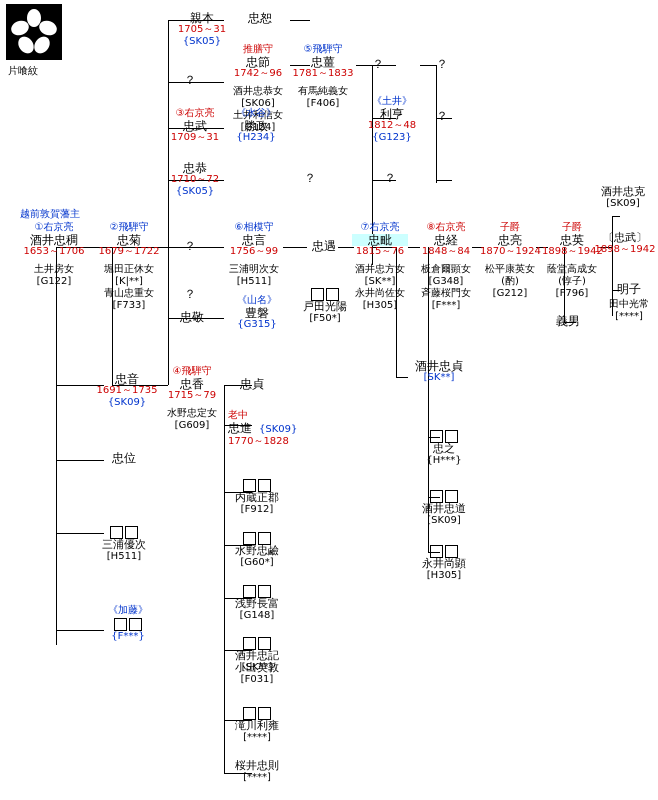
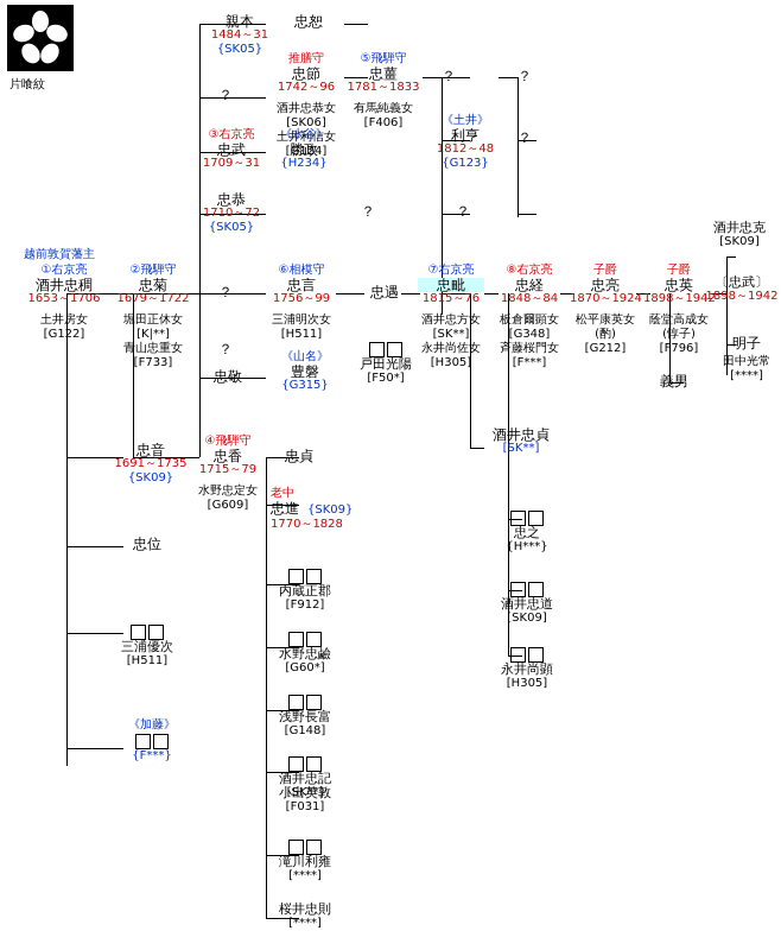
  片喰紋
  越前敦賀藩主
  ①右京亮
  酒井忠稠
  1653～1706
  土井房女
  [G122]
  ②飛騨守
  忠菊
  1679～1722
  堀田正休女
  [K|**]
  青山忠重女
  [F733]
  親本
- 1705～31
+ 1484～31
  {SK05}
  忠恕
  ？
  ③右京亮
  忠武
  1709～31
  忠恭
  1710～72
  {SK05}
  ？
  ？
  忠敬
  忠音
  1691～1735
  {SK09}
  ④飛騨守
  忠香
  1715～79
  水野忠定女
  [G609]
  忠貞
  老中
  忠進 {SK09}
  1770～1828
  忠位
  三浦優次
  [H511]
  《加藤》
  {F***}
  推膳守
  忠節
  1742～96
  酒井忠恭女
  [SK06]
  土井利信女
  [G124]
  《水谷》
  勝政
  {H234}
  ？
  ？
  ⑥相模守
  忠言
  1756～99
  三浦明次女
  [H511]
  忠遇
  《山名》
  豊磐
  {G315}
  戸田光陽
  [F50*]
  ⑤飛騨守
  忠薑
  1781～1833
  有馬純義女
  [F406]
  ？
  ？
  ？
  《土井》
  利亨
  1812～48
  {G123}
  ⑦右京亮
  忠毗
  1815～76
  酒井忠方女
  [SK**]
  永井尚佐女
  [H305]
  ⑧右京亮
  忠経
  1848～84
  板倉爾顕女
  [G348]
  斉藤桜門女
  [F***]
  子爵
  忠亮
  1870～1924
  松平康英女
  (酌)
  [G212]
  子爵
  忠英
  1898～1942
  蔭堂高成女
  (惇子)
  [F796]
  酒井忠克
  [SK09]
  〔忠武〕
  1898～1942
  明子
  田中光常
  [****]
  義男
  酒井忠貞
  [SK**]
  忠之
  {H***}
  酒井忠道
  [SK09]
  永井尚顕
  [H305]
  内蔵正郡
  [F912]
  水野忠鹼
  [G60*]
  浅野長富
  [G148]
  酒井忠記
  [SK**]
  小出英敦
  [F031]
  滝川利雍
  [****]
  桜井忠則
  [****]
